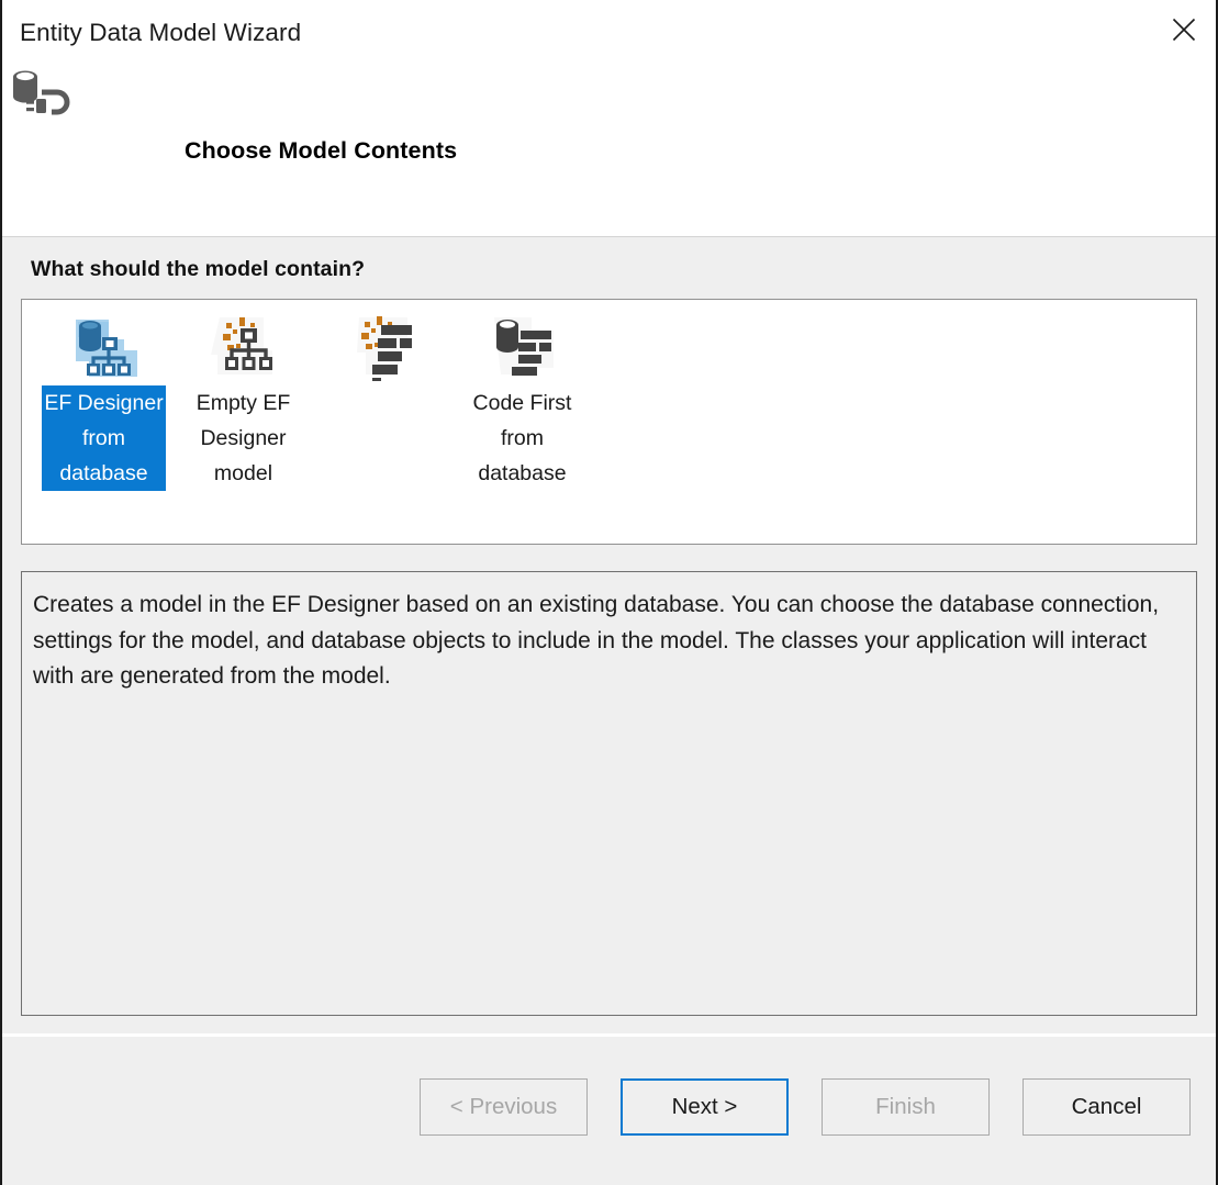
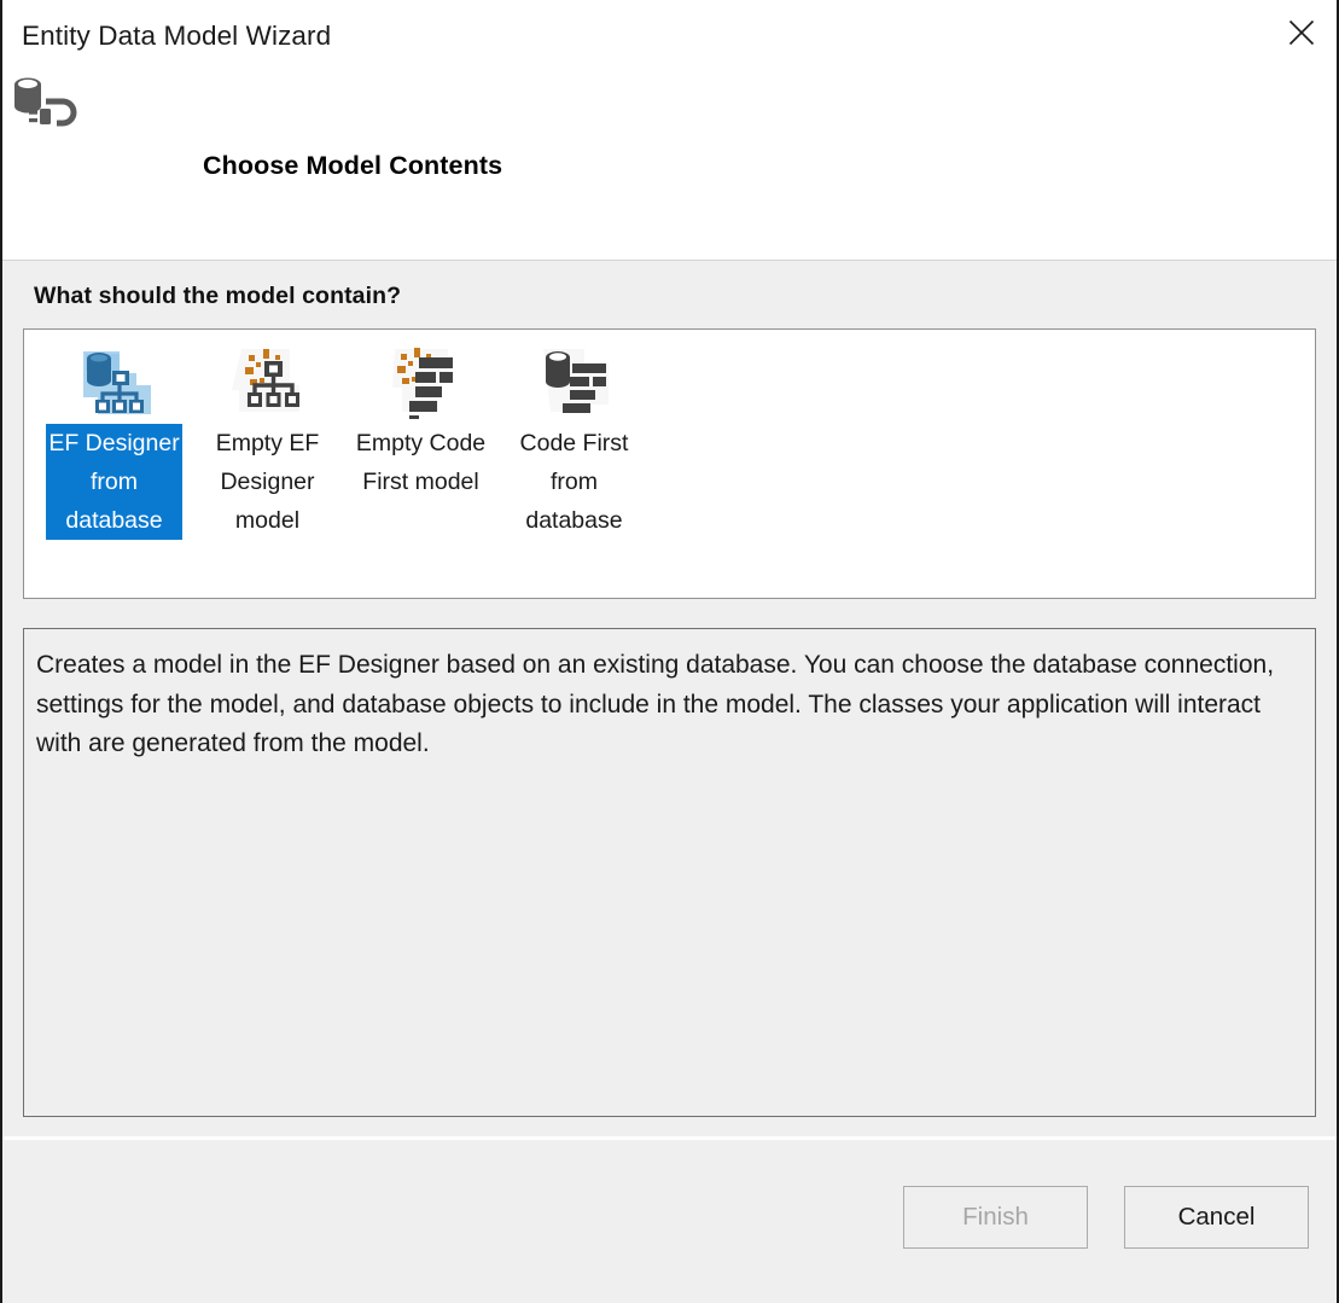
  Entity Data Model Wizard
  Choose Model Contents
  What should the model contain?
  EF Designer
  from
  database
  Empty EF
  Designer
  model
+ Empty Code
+ First model
  Code First
  from
  database
  Creates a model in the EF Designer based on an existing database. You can choose the database connection, settings for the model, and database objects to include in the model. The classes your application will interact with are generated from the model.
- < Previous
- Next >
  Finish
  Cancel
